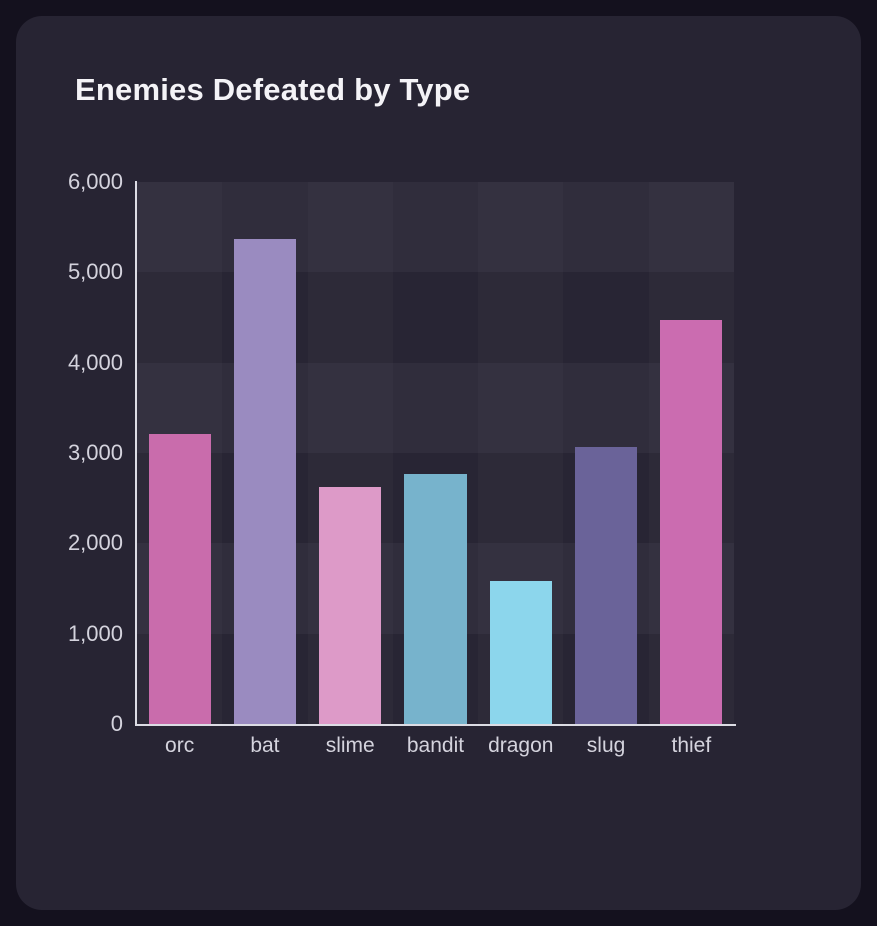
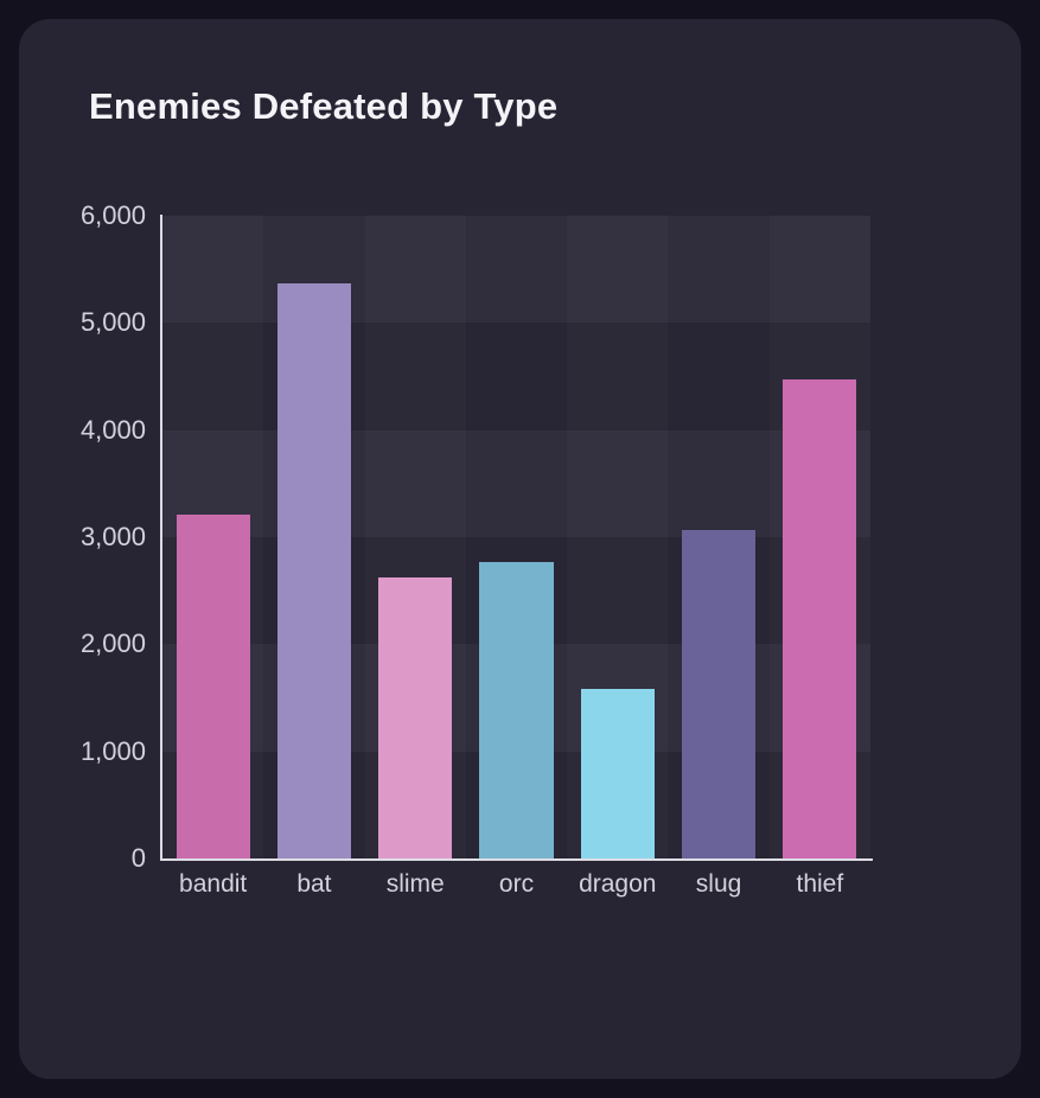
  Enemies Defeated by Type
  0
  1,000
  2,000
  3,000
  4,000
  5,000
  6,000
- orc
+ bandit
  bat
  slime
- bandit
+ orc
  dragon
  slug
  thief
